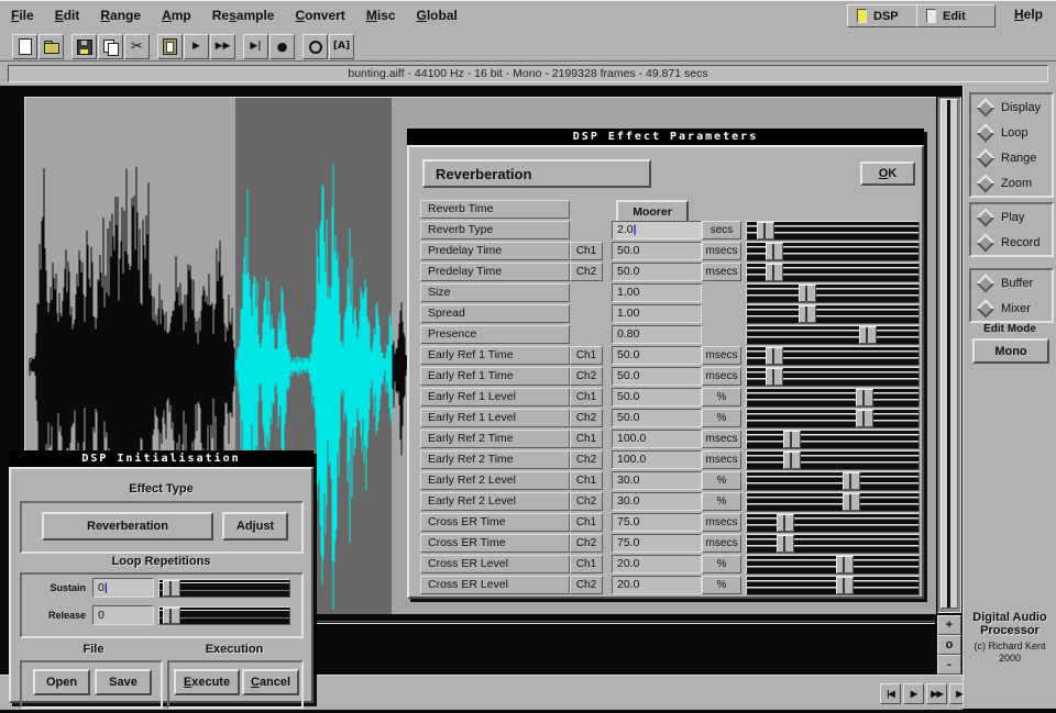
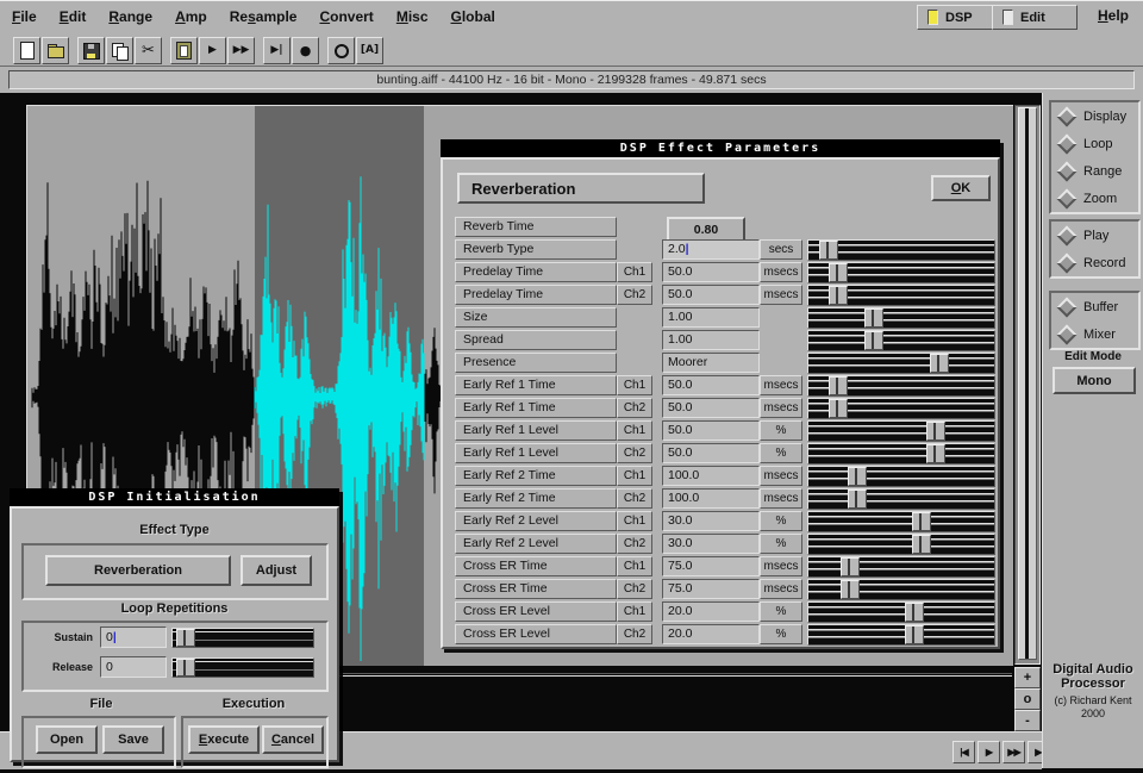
  File
  Edit
  Range
  Amp
  Resample
  Convert
  Misc
  Global
  DSP
  Edit
  Help
  ✂
  ▶
  ▶▶
  ▶|
  ●
  [A]
  bunting.aiff - 44100 Hz - 16 bit - Mono - 2199328 frames - 49.871 secs
  +
  o
  -
  |◀
  ▶
  ▶▶
  Edit Mode
  Mono
  Digital Audio
  Processor
  (c) Richard Kent
  2000
  Display
  Loop
  Range
  Zoom
  Play
  Record
  Buffer
  Mixer
  DSP Effect Parameters
  Reverberation
  O
  K
  Reverb Time
- Moorer
+ 0.80
  Reverb Type
  2.0|
  secs
  Predelay Time
  Ch1
  50.0
  msecs
  Predelay Time
  Ch2
  50.0
  msecs
  Size
  1.00
  Spread
  1.00
  Presence
- 0.80
+ Moorer
  Early Ref 1 Time
  Ch1
  50.0
  msecs
  Early Ref 1 Time
  Ch2
  50.0
  msecs
  Early Ref 1 Level
  Ch1
  50.0
  %
  Early Ref 1 Level
  Ch2
  50.0
  %
  Early Ref 2 Time
  Ch1
  100.0
  msecs
  Early Ref 2 Time
  Ch2
  100.0
  msecs
  Early Ref 2 Level
  Ch1
  30.0
  %
  Early Ref 2 Level
  Ch2
  30.0
  %
  Cross ER Time
  Ch1
  75.0
  msecs
  Cross ER Time
  Ch2
  75.0
  msecs
  Cross ER Level
  Ch1
  20.0
  %
  Cross ER Level
  Ch2
  20.0
  %
  DSP Initialisation
  Effect Type
  Reverberation
  Adjust
  Loop Repetitions
  Sustain
  0|
  Release
  0
  File
  Execution
  Open
  Save
  E
  xecute
  C
  ancel
